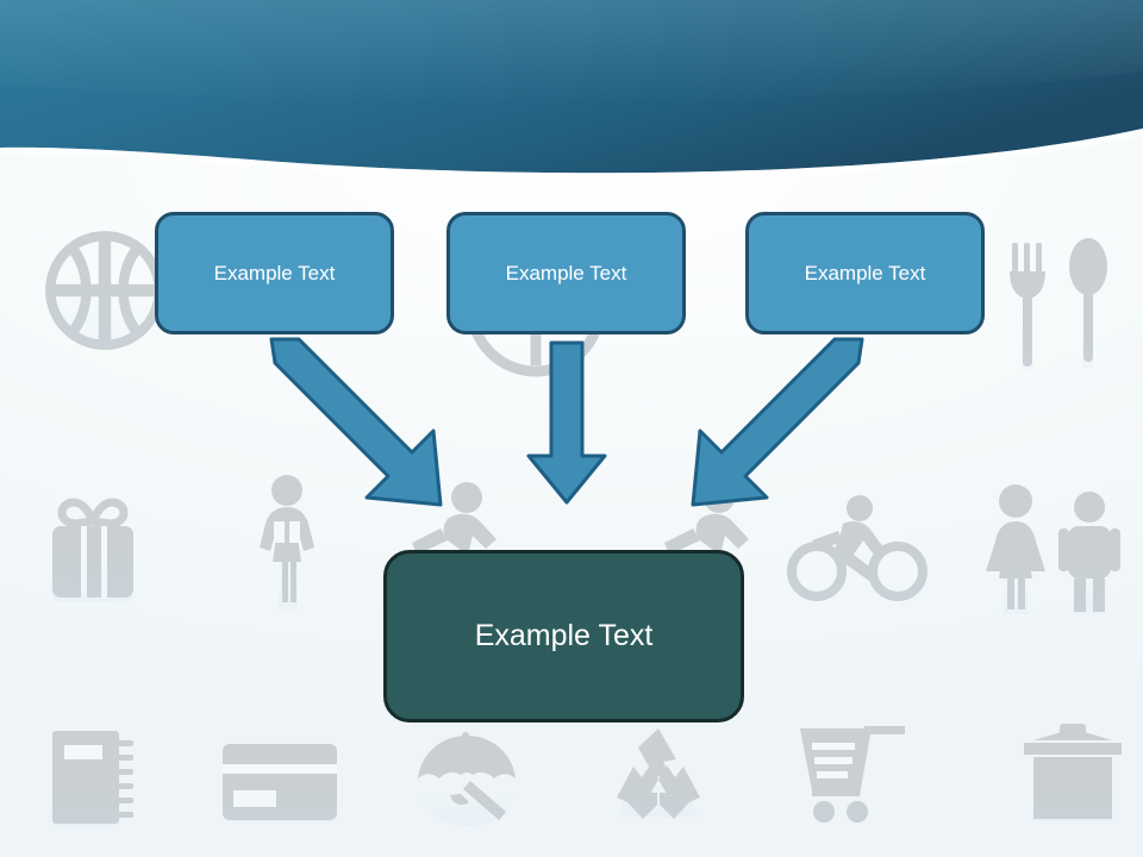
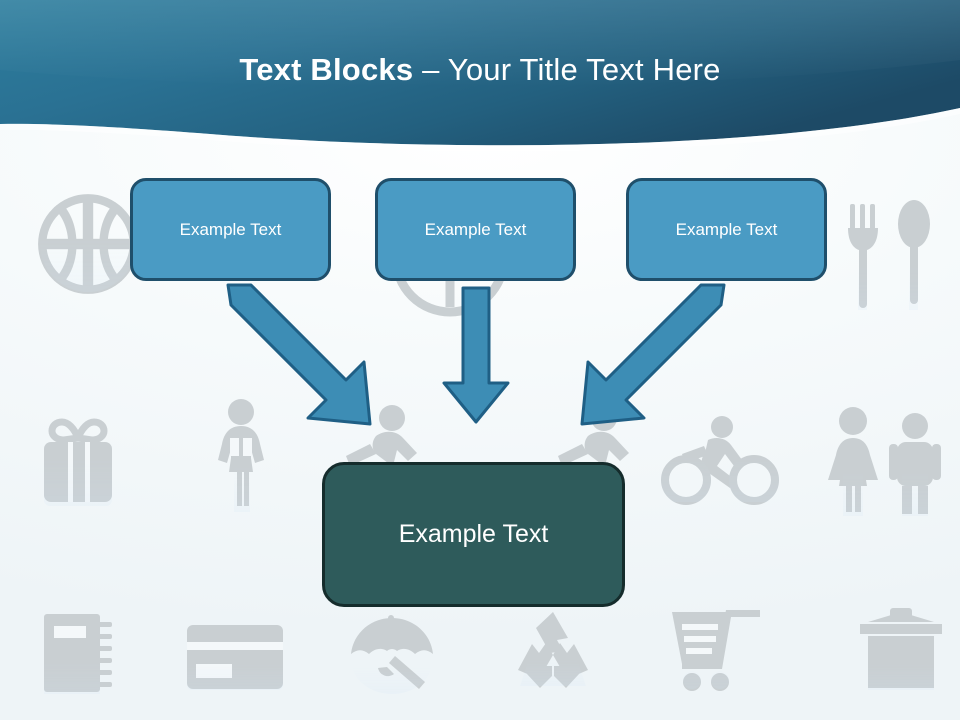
+ Text Blocks – Your Title Text Here
  Example Text
  Example Text
  Example Text
  Example Text
